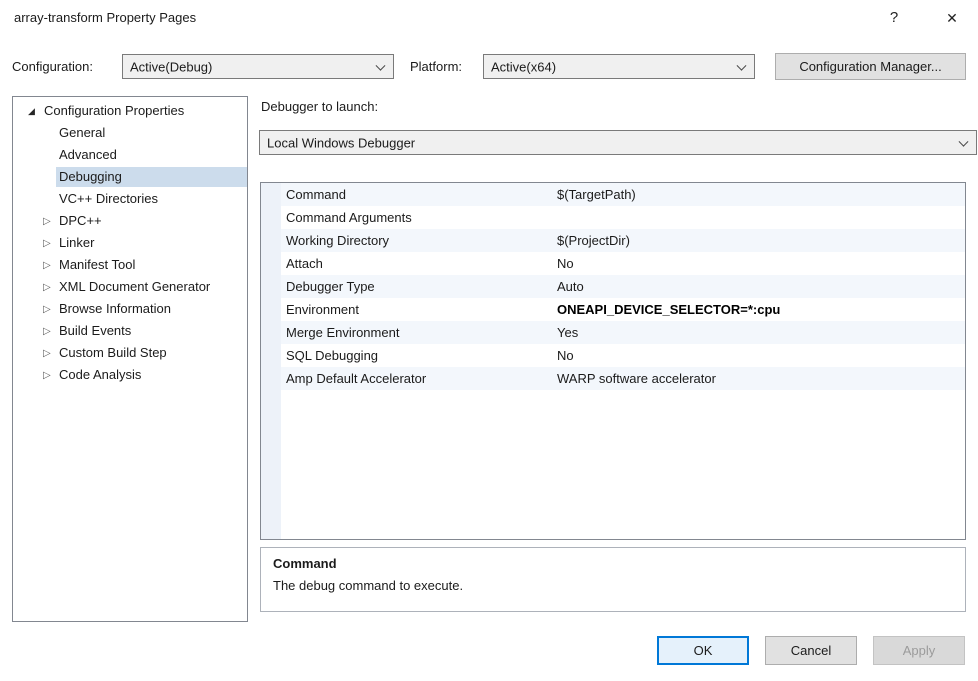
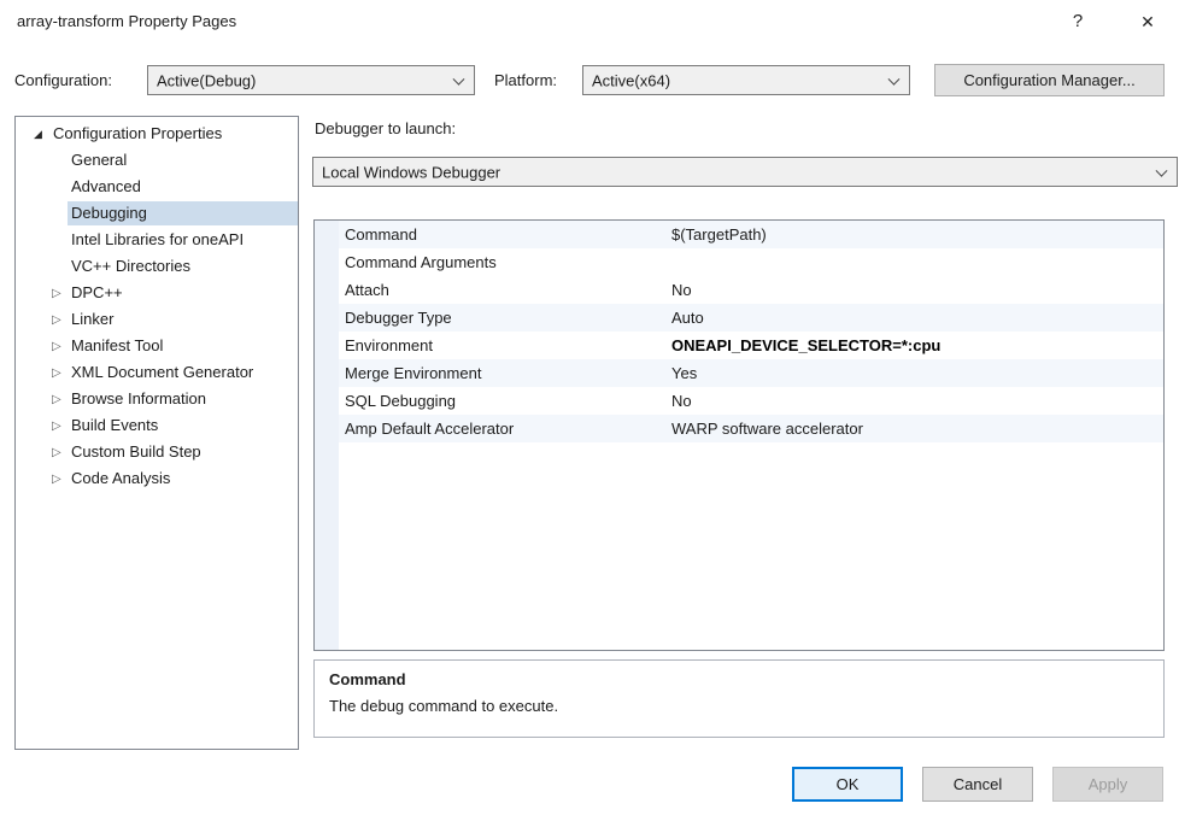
  array-transform Property Pages
  ?
  ✕
  Configuration:
  Active(Debug)
  Platform:
  Active(x64)
  Configuration Manager...
  ◢
  Configuration Properties
  General
  Advanced
  Debugging
+ Intel Libraries for oneAPI
  VC++ Directories
  ▷
  DPC++
  ▷
  Linker
  ▷
  Manifest Tool
  ▷
  XML Document Generator
  ▷
  Browse Information
  ▷
  Build Events
  ▷
  Custom Build Step
  ▷
  Code Analysis
  Debugger to launch:
  Local Windows Debugger
  Command
  $(TargetPath)
  Command Arguments
- Working Directory
- $(ProjectDir)
  Attach
  No
  Debugger Type
  Auto
  Environment
  ONEAPI_DEVICE_SELECTOR=*:cpu
  Merge Environment
  Yes
  SQL Debugging
  No
  Amp Default Accelerator
  WARP software accelerator
  Command
  The debug command to execute.
  OK
  Cancel
  Apply
